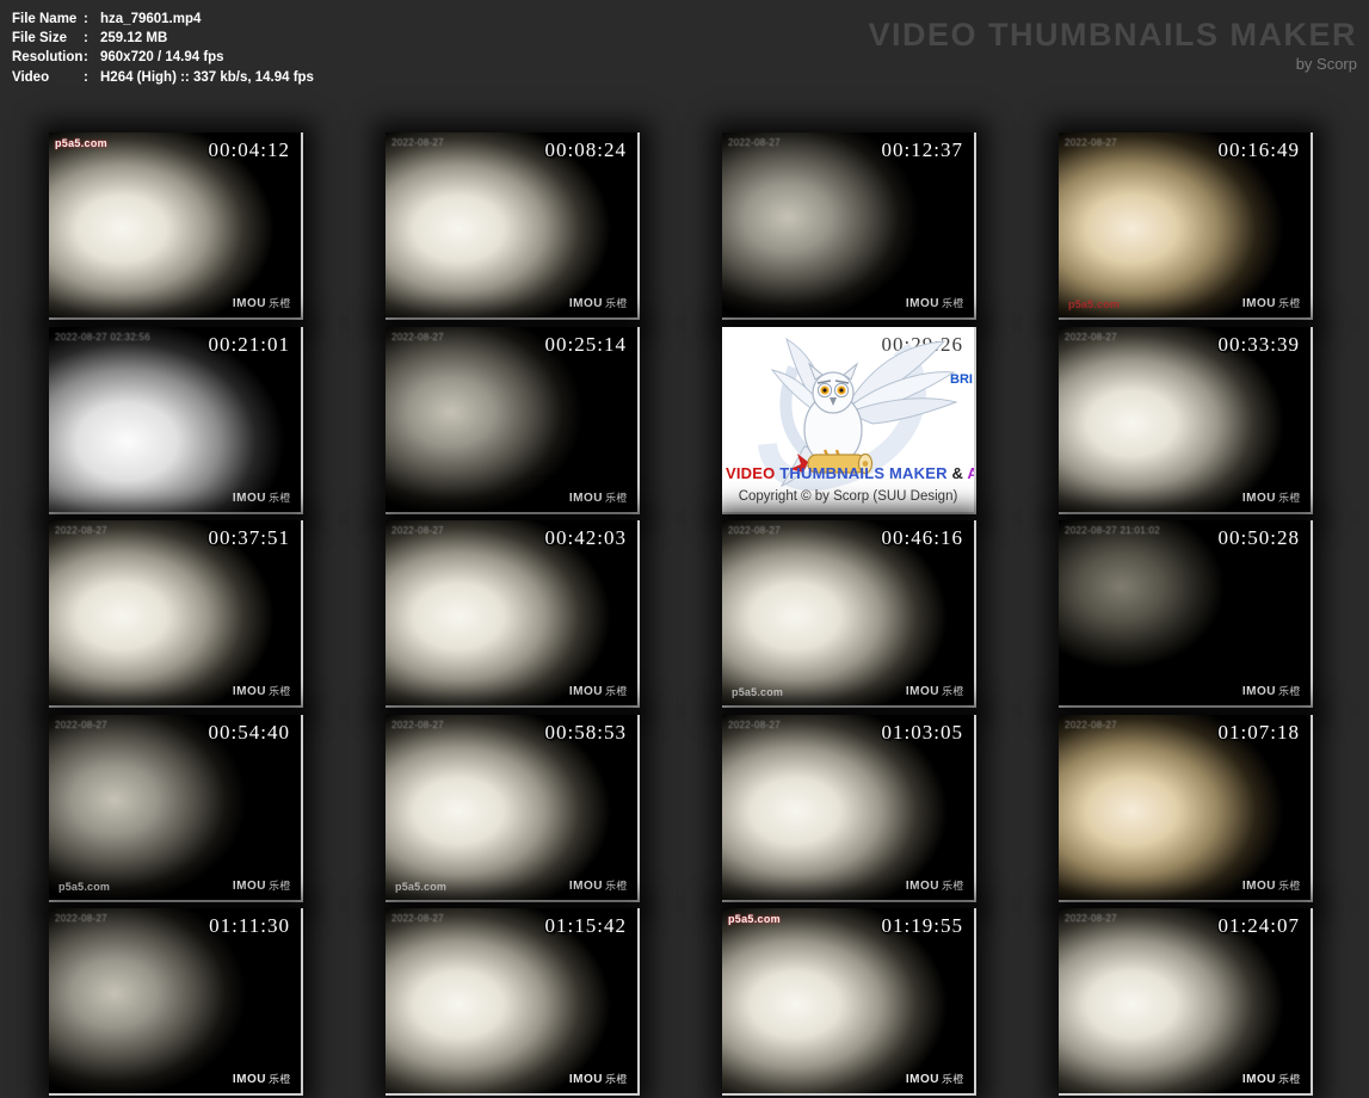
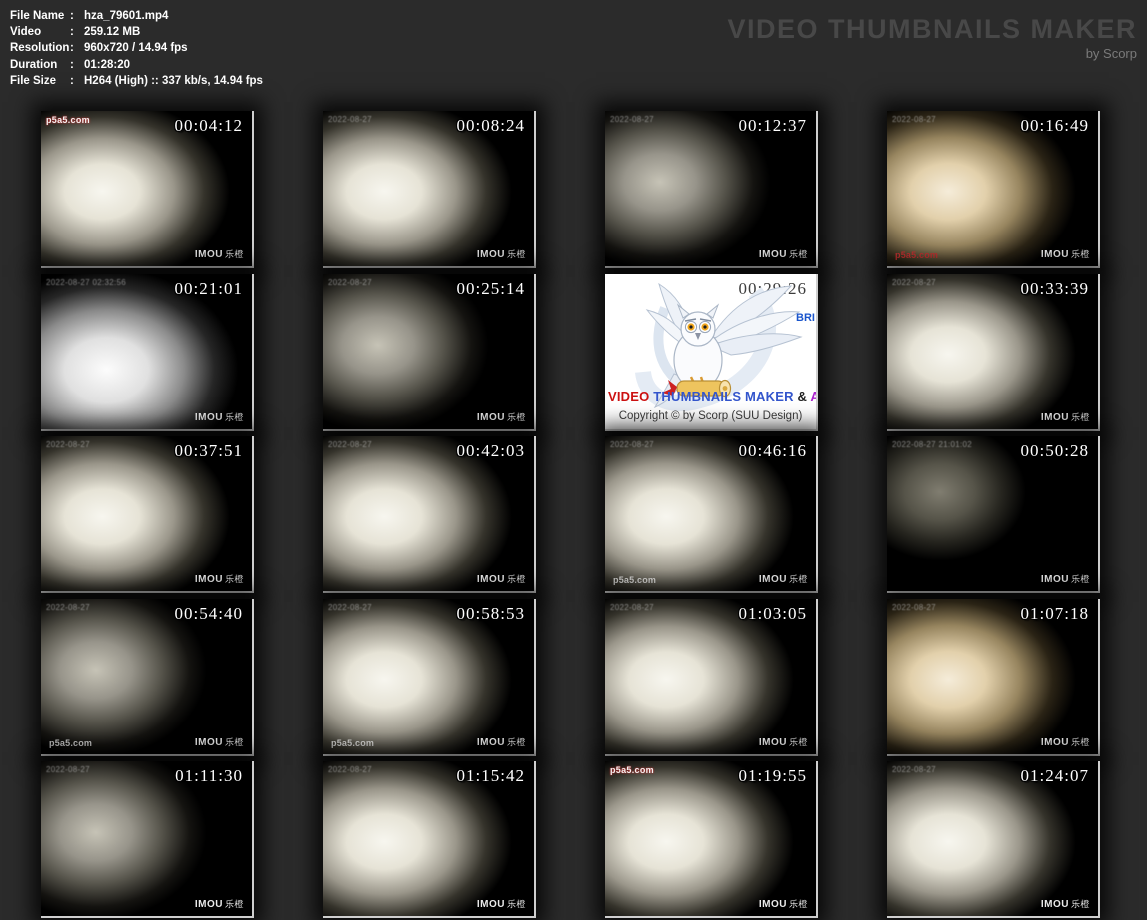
  File Name
  hza_79601.mp4
- File Size
+ Video
  259.12 MB
  Resolution
  960x720 / 14.94 fps
+ Duration
+ 01:28:20
- Video
+ File Size
  H264 (High) :: 337 kb/s, 14.94 fps
  VIDEO THUMBNAILS MAKER
  by Scorp
  p5a5.com
  00:04:12
  IMOU 乐橙
  2022-08-27
  00:08:24
  IMOU 乐橙
  2022-08-27
  00:12:37
  IMOU 乐橙
  2022-08-27
  00:16:49
  p5a5.com
  IMOU 乐橙
  2022-08-27 02:32:56
  00:21:01
  IMOU 乐橙
  2022-08-27
  00:25:14
  IMOU 乐橙
  BRI
  VIDEO THUMBNAILS MAKER & A
  Copyright © by Scorp (SUU Design)
  2022-08-27
  00:33:39
  IMOU 乐橙
  2022-08-27
  00:37:51
  IMOU 乐橙
  2022-08-27
  00:42:03
  IMOU 乐橙
  2022-08-27
  00:46:16
  p5a5.com
  IMOU 乐橙
  2022-08-27 21:01:02
  00:50:28
  IMOU 乐橙
  2022-08-27
  00:54:40
  p5a5.com
  IMOU 乐橙
  2022-08-27
  00:58:53
  p5a5.com
  IMOU 乐橙
  2022-08-27
  01:03:05
  IMOU 乐橙
  2022-08-27
  01:07:18
  IMOU 乐橙
  2022-08-27
  01:11:30
  IMOU 乐橙
  2022-08-27
  01:15:42
  IMOU 乐橙
  p5a5.com
  01:19:55
  IMOU 乐橙
  2022-08-27
  01:24:07
  IMOU 乐橙
